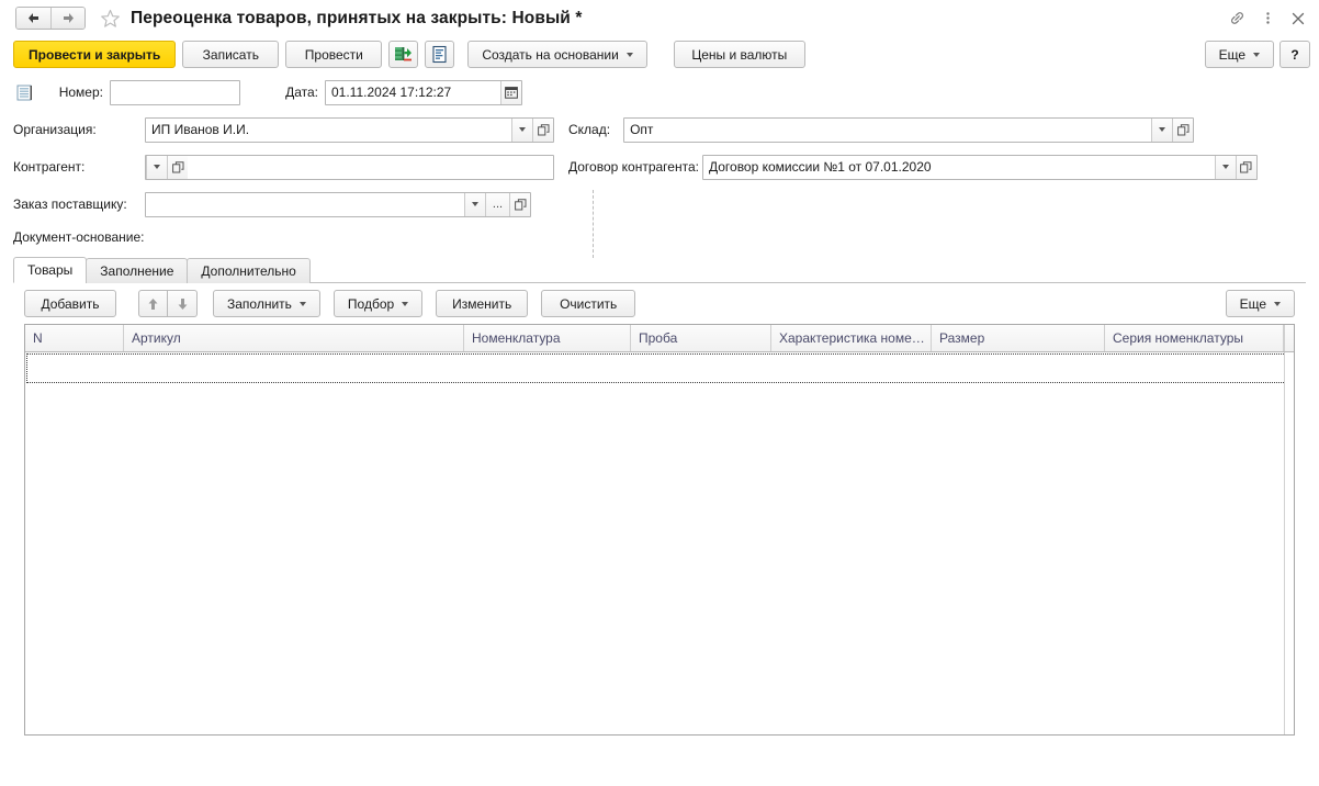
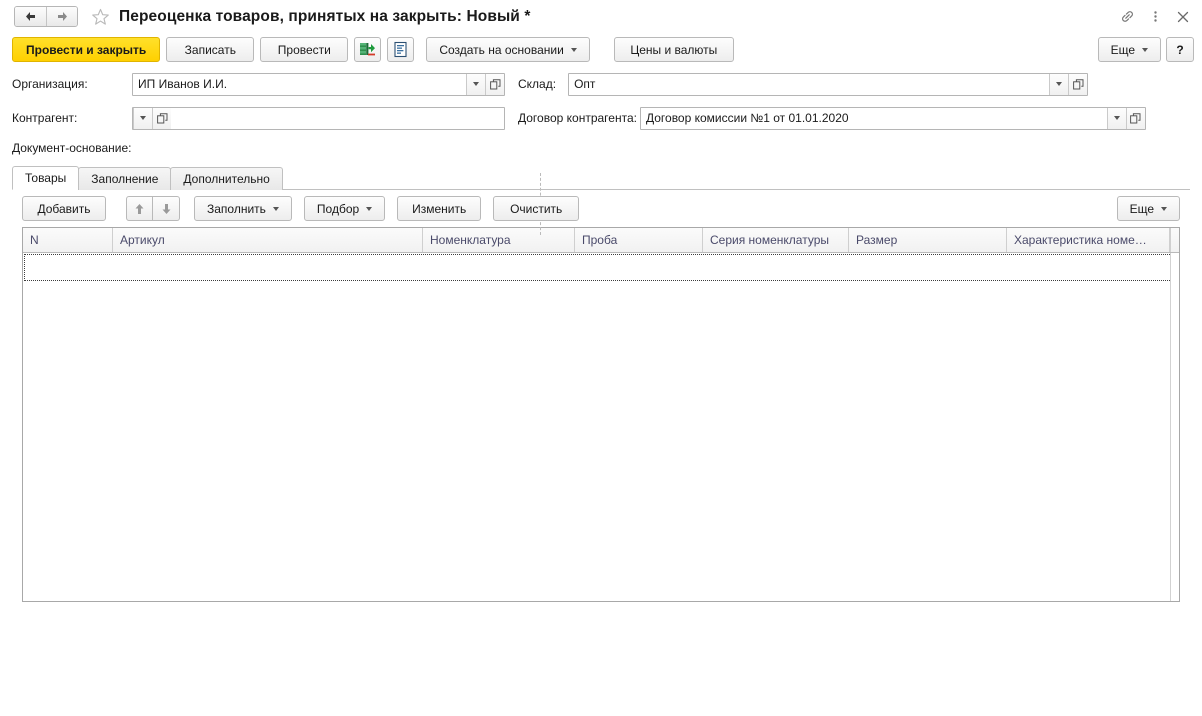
  Переоценка товаров, принятых на закрыть: Новый *
  Провести и закрыть
  Записать
  Провести
  Создать на основании
  Цены и валюты
  Еще
  ?
- Номер:
- Дата:
- 01.11.2024 17:12:27
  Организация:
  ИП Иванов И.И.
  Склад:
  Опт
  Контрагент:
  Договор контрагента:
- Договор комиссии №1 от 07.01.2020
+ Договор комиссии №1 от 01.01.2020
- Заказ поставщику:
- ...
  Документ-основание:
  Товары
  Заполнение
  Дополнительно
  Добавить
  Заполнить
  Подбор
  Изменить
  Очистить
  Еще
  N
  Артикул
  Номенклатура
  Проба
- Характеристика номе…
+ Серия номенклатуры
  Размер
- Серия номенклатуры
+ Характеристика номе…
